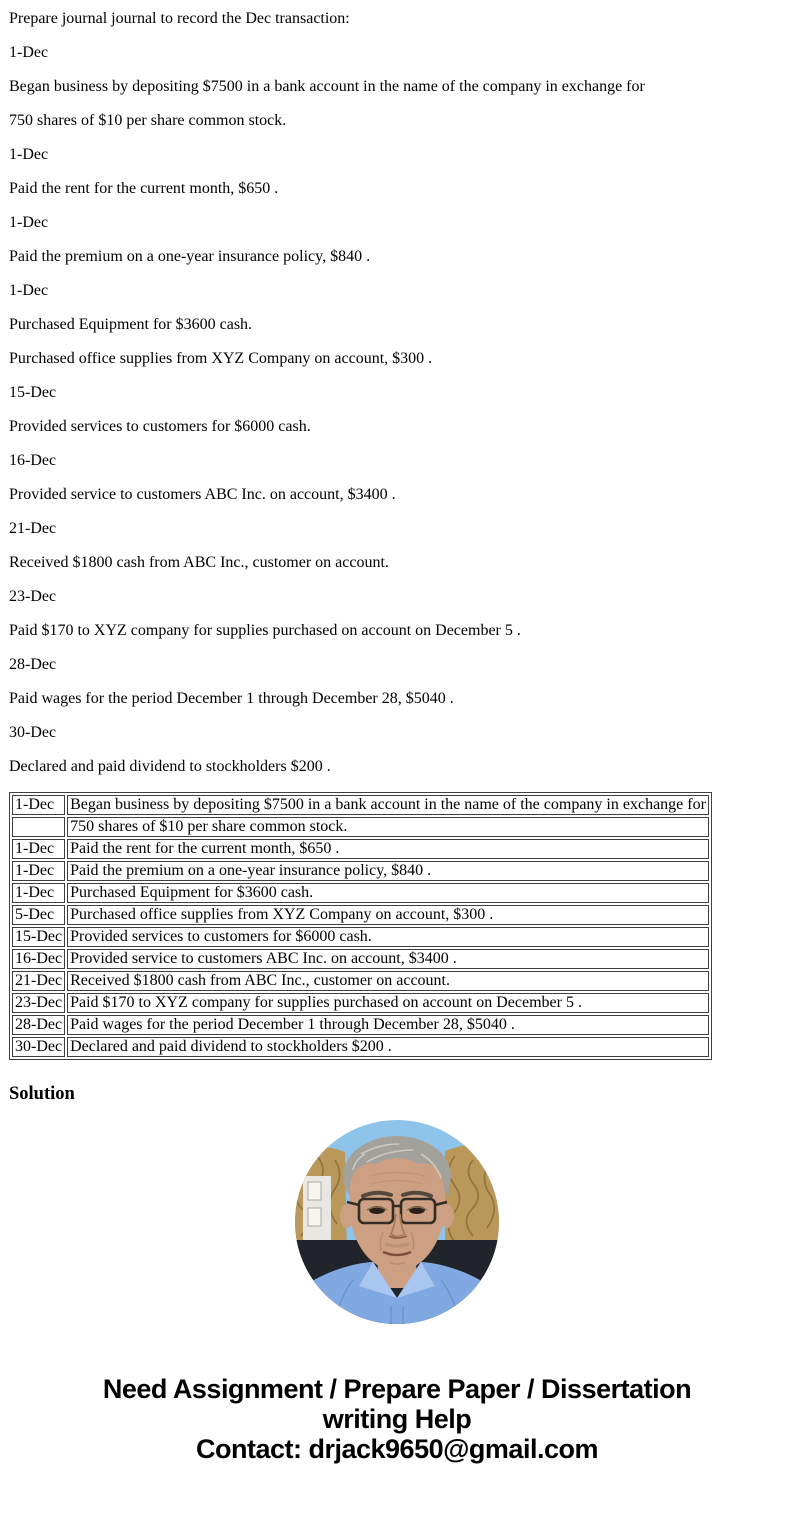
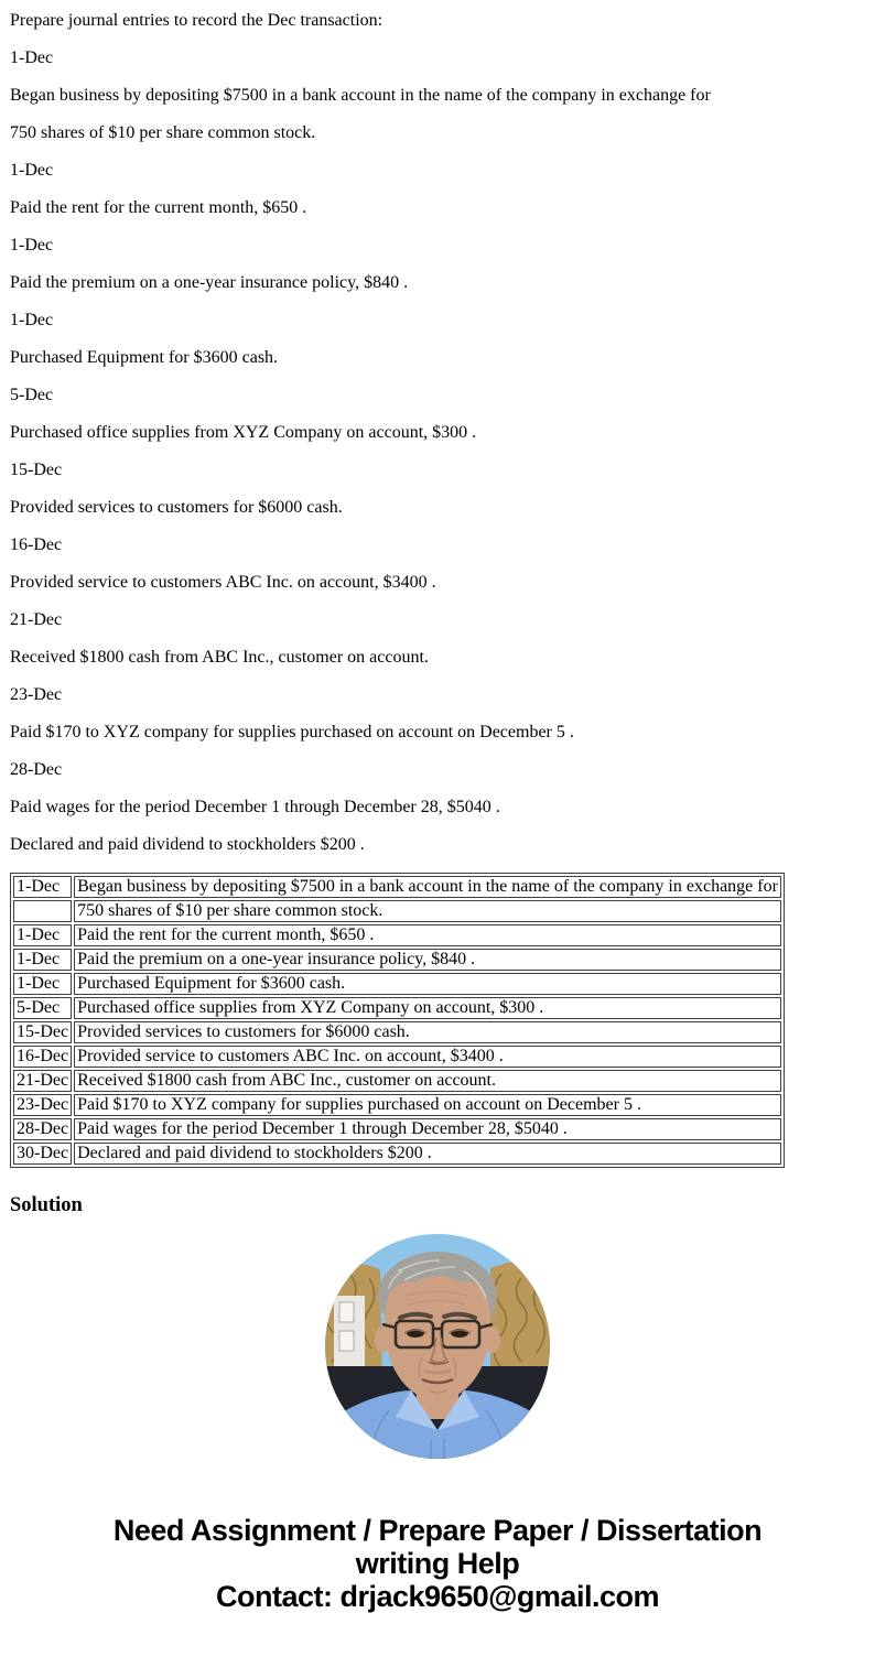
- Prepare journal journal to record the Dec transaction:
+ Prepare journal entries to record the Dec transaction:
  1-Dec
  Began business by depositing $7500 in a bank account in the name of the company in exchange for
  750 shares of $10 per share common stock.
  1-Dec
  Paid the rent for the current month, $650 .
  1-Dec
  Paid the premium on a one-year insurance policy, $840 .
  1-Dec
  Purchased Equipment for $3600 cash.
+ 5-Dec
  Purchased office supplies from XYZ Company on account, $300 .
  15-Dec
  Provided services to customers for $6000 cash.
  16-Dec
  Provided service to customers ABC Inc. on account, $3400 .
  21-Dec
  Received $1800 cash from ABC Inc., customer on account.
  23-Dec
  Paid $170 to XYZ company for supplies purchased on account on December 5 .
  28-Dec
  Paid wages for the period December 1 through December 28, $5040 .
- 30-Dec
  Declared and paid dividend to stockholders $200 .
  1-Dec	Began business by depositing $7500 in a bank account in the name of the company in exchange for
  	750 shares of $10 per share common stock.
  1-Dec	Paid the rent for the current month, $650 .
  1-Dec	Paid the premium on a one-year insurance policy, $840 .
  1-Dec	Purchased Equipment for $3600 cash.
  5-Dec	Purchased office supplies from XYZ Company on account, $300 .
  15-Dec	Provided services to customers for $6000 cash.
  16-Dec	Provided service to customers ABC Inc. on account, $3400 .
  21-Dec	Received $1800 cash from ABC Inc., customer on account.
  23-Dec	Paid $170 to XYZ company for supplies purchased on account on December 5 .
  28-Dec	Paid wages for the period December 1 through December 28, $5040 .
  30-Dec	Declared and paid dividend to stockholders $200 .
  Solution
  Need Assignment / Prepare Paper / Dissertation
  writing Help
  Contact: drjack9650@gmail.com
